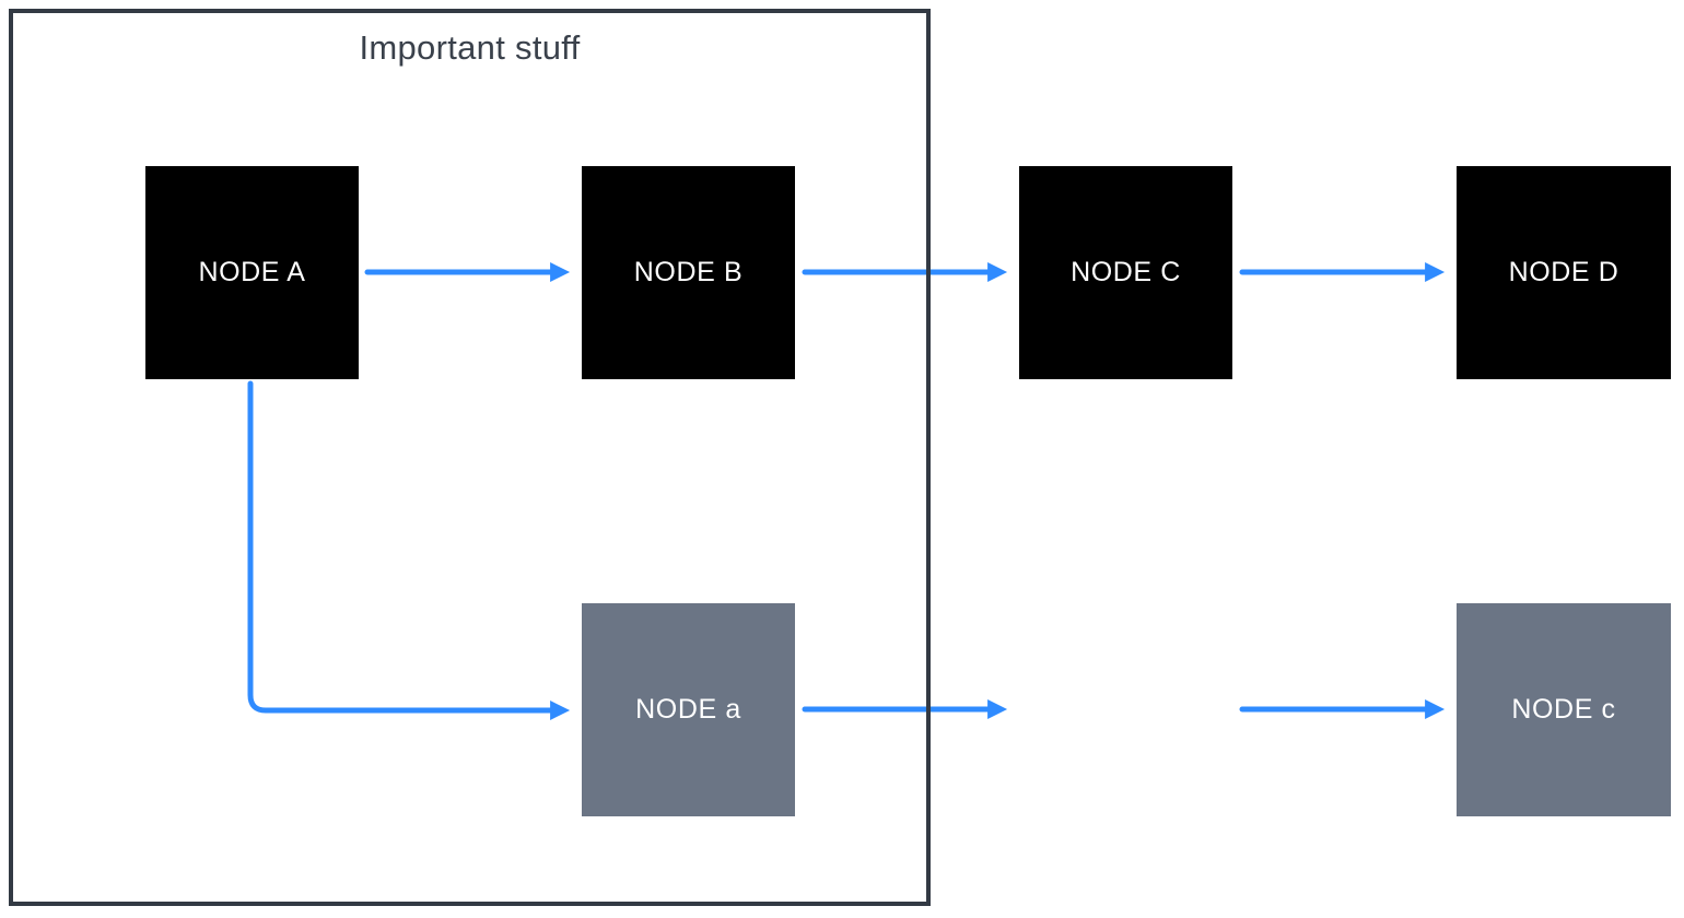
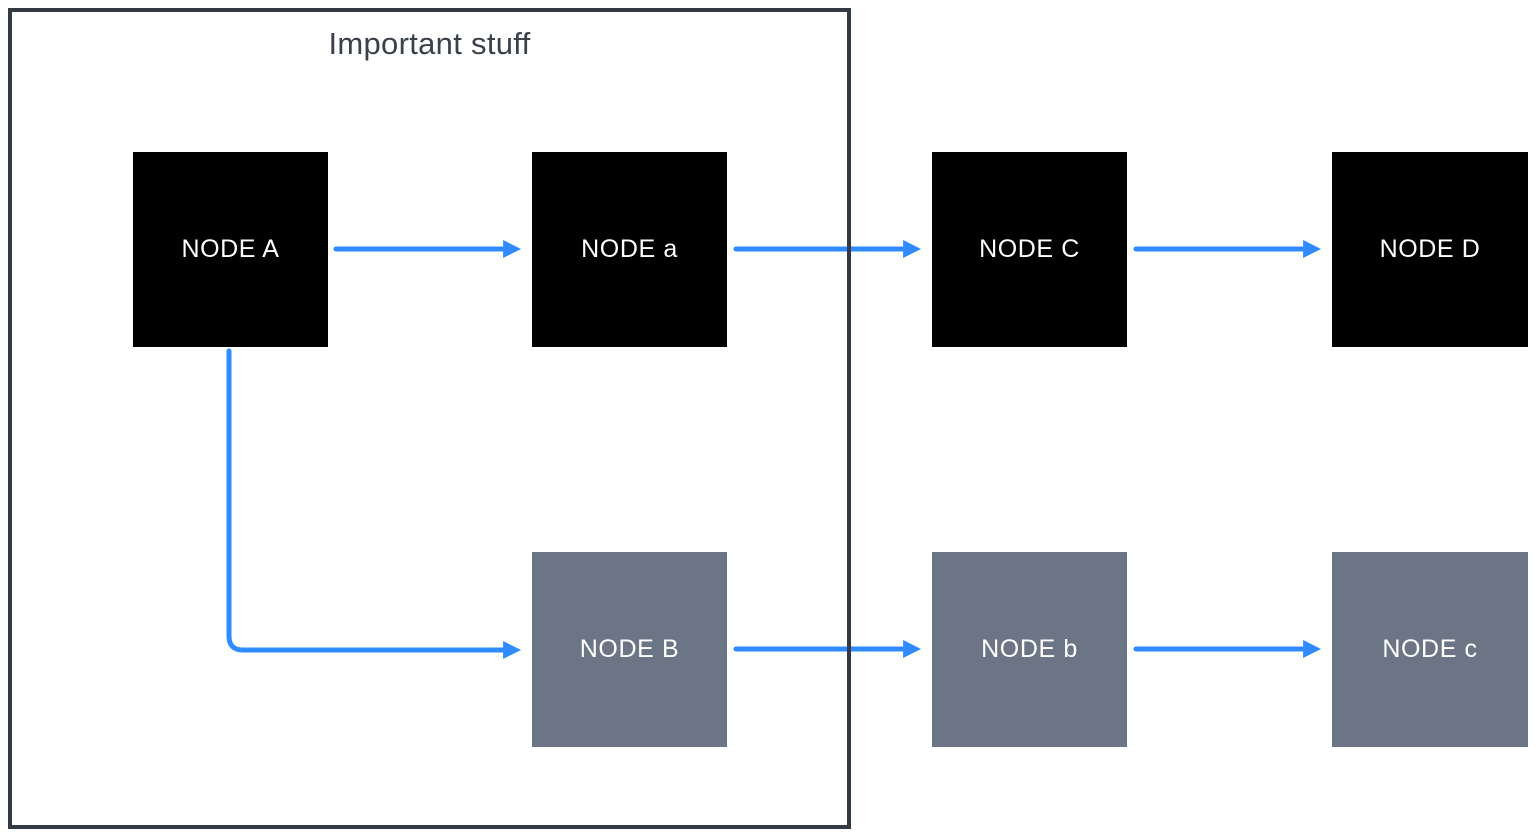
  Important stuff
  NODE A
- NODE B
+ NODE a
  NODE C
  NODE D
- NODE a
+ NODE B
+ NODE b
  NODE c
